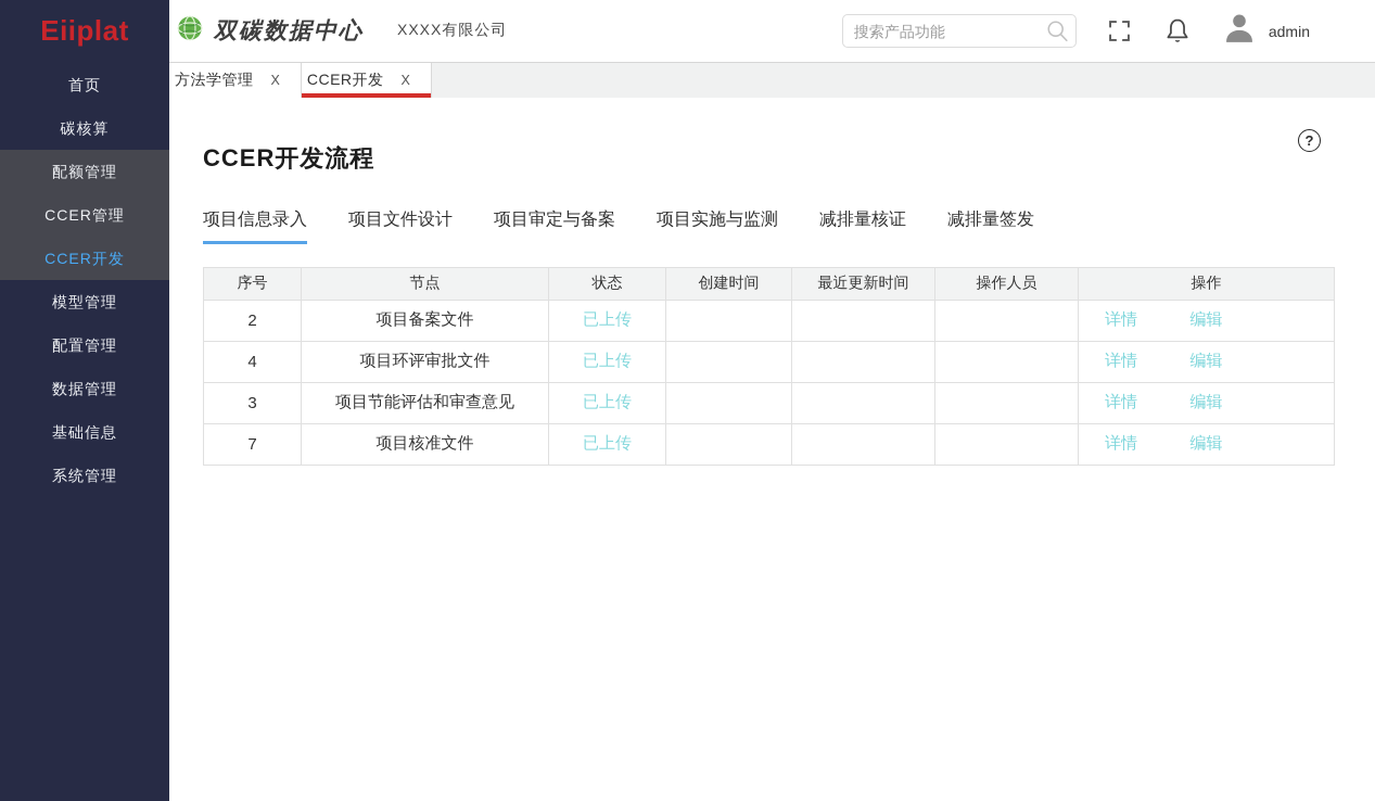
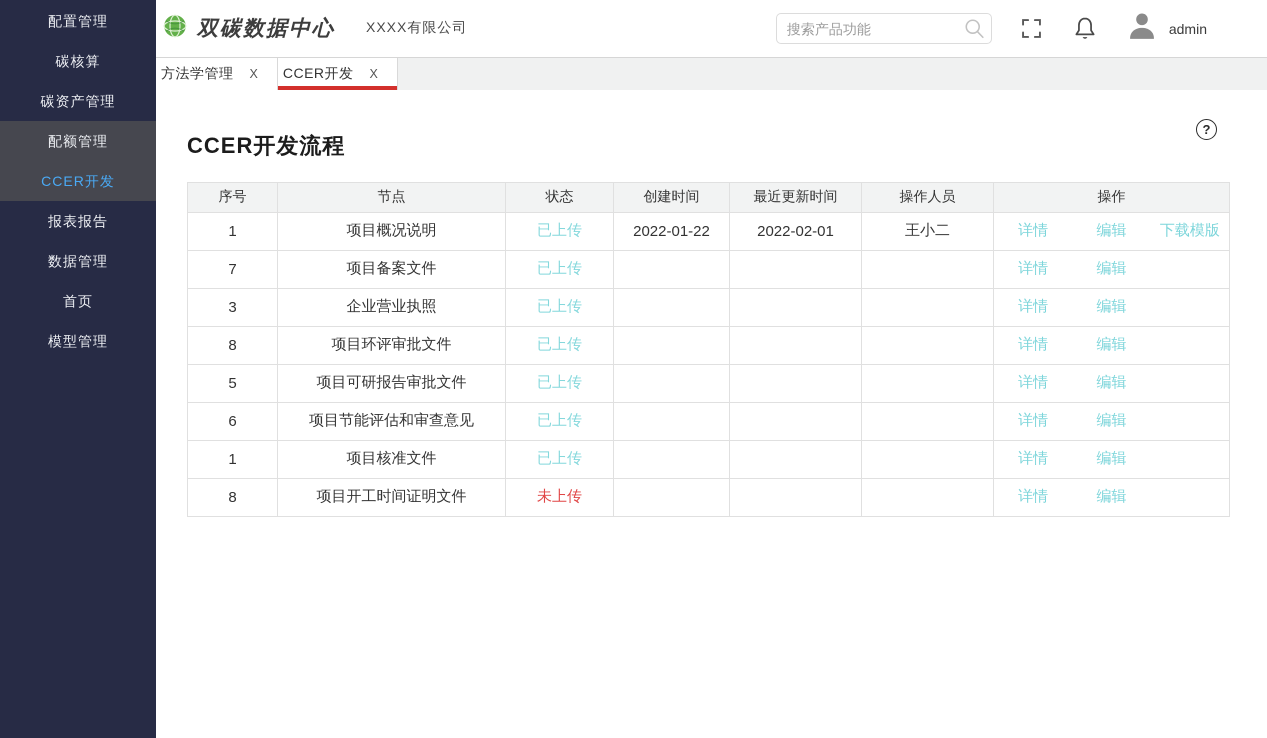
- Eiiplat
- 首页
+ 配置管理
  碳核算
+ 碳资产管理
  配额管理
- CCER管理
  CCER开发
+ 报表报告
- 模型管理
+ 数据管理
- 配置管理
+ 首页
- 数据管理
+ 模型管理
- 基础信息
- 系统管理
  双碳数据中心
  XXXX有限公司
  搜索产品功能
  admin
  方法学管理
  X
  CCER开发
  X
  CCER开发流程
  ?
- 项目信息录入
- 项目文件设计
- 项目审定与备案
- 项目实施与监测
- 减排量核证
- 减排量签发
  序号	节点	状态	创建时间	最近更新时间	操作人员	操作
+ 1	项目概况说明	已上传	2022-01-22	2022-02-01	王小二	详情 编辑 下载模版
- 2	项目备案文件	已上传				详情 编辑
+ 7	项目备案文件	已上传				详情 编辑
+ 3	企业营业执照	已上传				详情 编辑
- 4	项目环评审批文件	已上传				详情 编辑
+ 8	项目环评审批文件	已上传				详情 编辑
+ 5	项目可研报告审批文件	已上传				详情 编辑
- 3	项目节能评估和审查意见	已上传				详情 编辑
+ 6	项目节能评估和审查意见	已上传				详情 编辑
- 7	项目核准文件	已上传				详情 编辑
+ 1	项目核准文件	已上传				详情 编辑
+ 8	项目开工时间证明文件	未上传				详情 编辑
